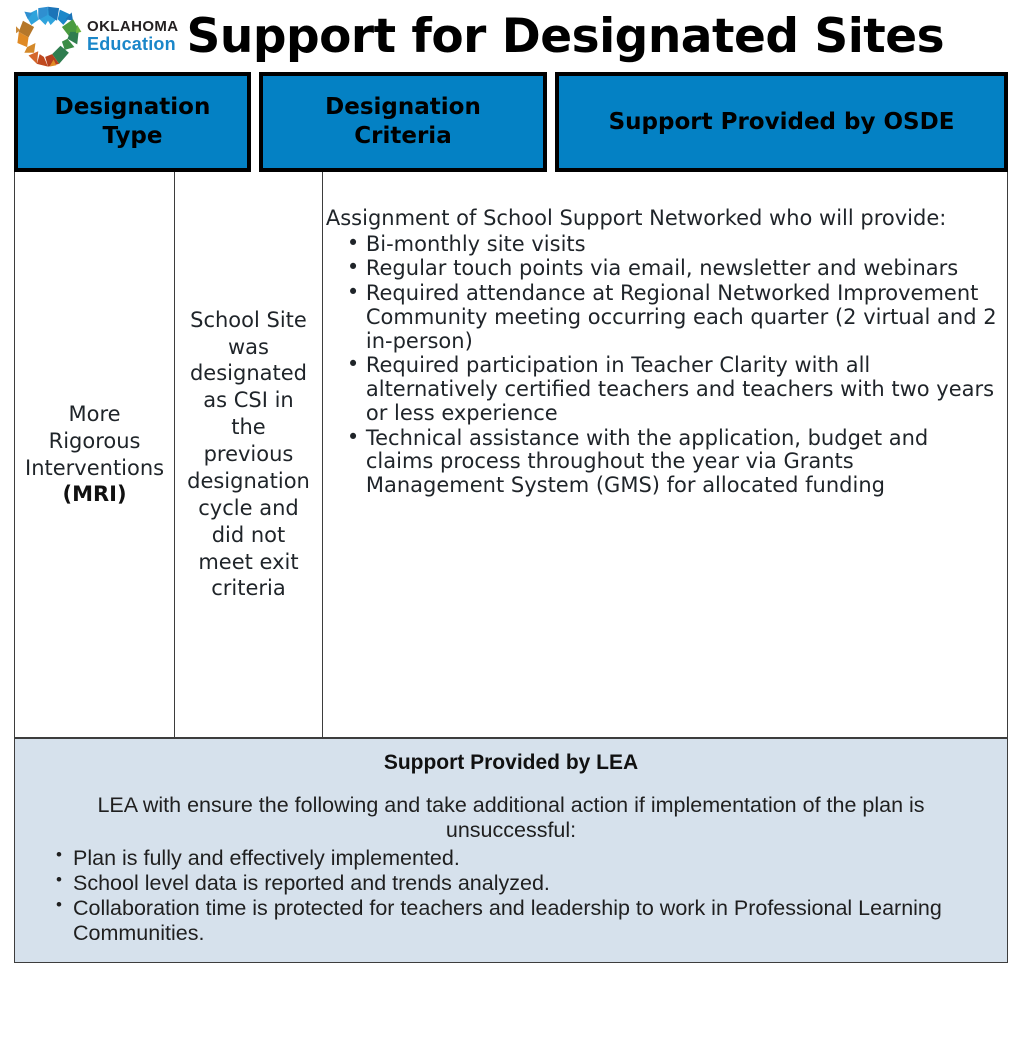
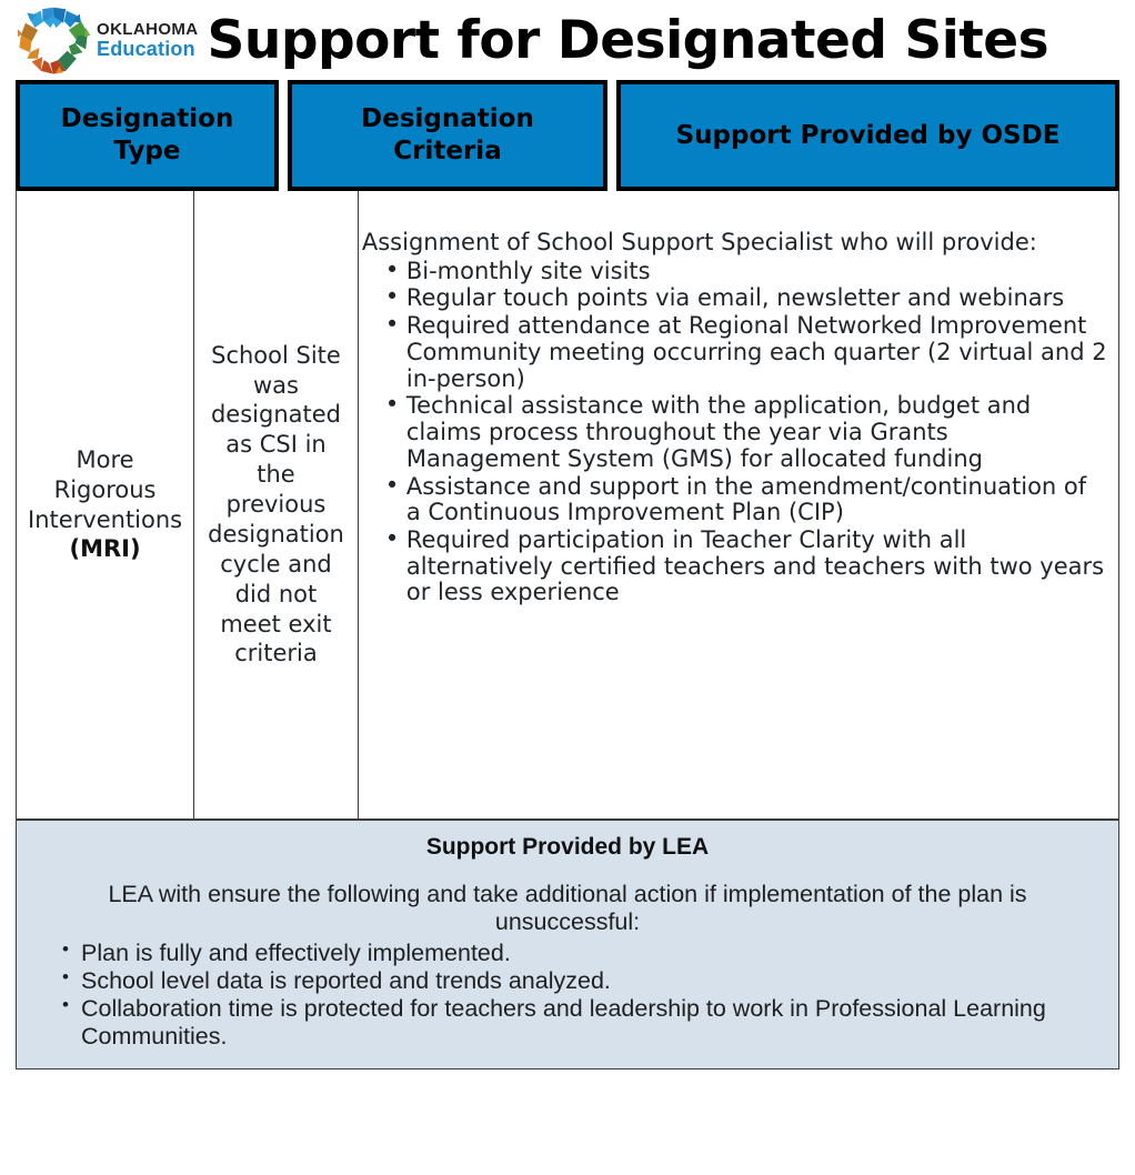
  OKLAHOMA
  Education
  Support for Designated Sites
  Designation
  Type
  Designation
  Criteria
  Support Provided by OSDE
  More Rigorous Interventions
  (MRI)
  School Site was designated as CSI in the previous designation cycle and did not meet exit criteria
- Assignment of School Support Networked who will provide:
+ Assignment of School Support Specialist who will provide:
  Bi-monthly site visits
  Regular touch points via email, newsletter and webinars
  Required attendance at Regional Networked Improvement Community meeting occurring each quarter (2 virtual and 2 in-person)
- Required participation in Teacher Clarity with all alternatively certified teachers and teachers with two years or less experience
+ Technical assistance with the application, budget and claims process throughout the year via Grants Management System (GMS) for allocated funding
+ Assistance and support in the amendment/continuation of a Continuous Improvement Plan (CIP)
- Technical assistance with the application, budget and claims process throughout the year via Grants Management System (GMS) for allocated funding
+ Required participation in Teacher Clarity with all alternatively certified teachers and teachers with two years or less experience
  Support Provided by LEA
  LEA with ensure the following and take additional action if implementation of the plan is unsuccessful:
  Plan is fully and effectively implemented.
  School level data is reported and trends analyzed.
  Collaboration time is protected for teachers and leadership to work in Professional Learning Communities.
